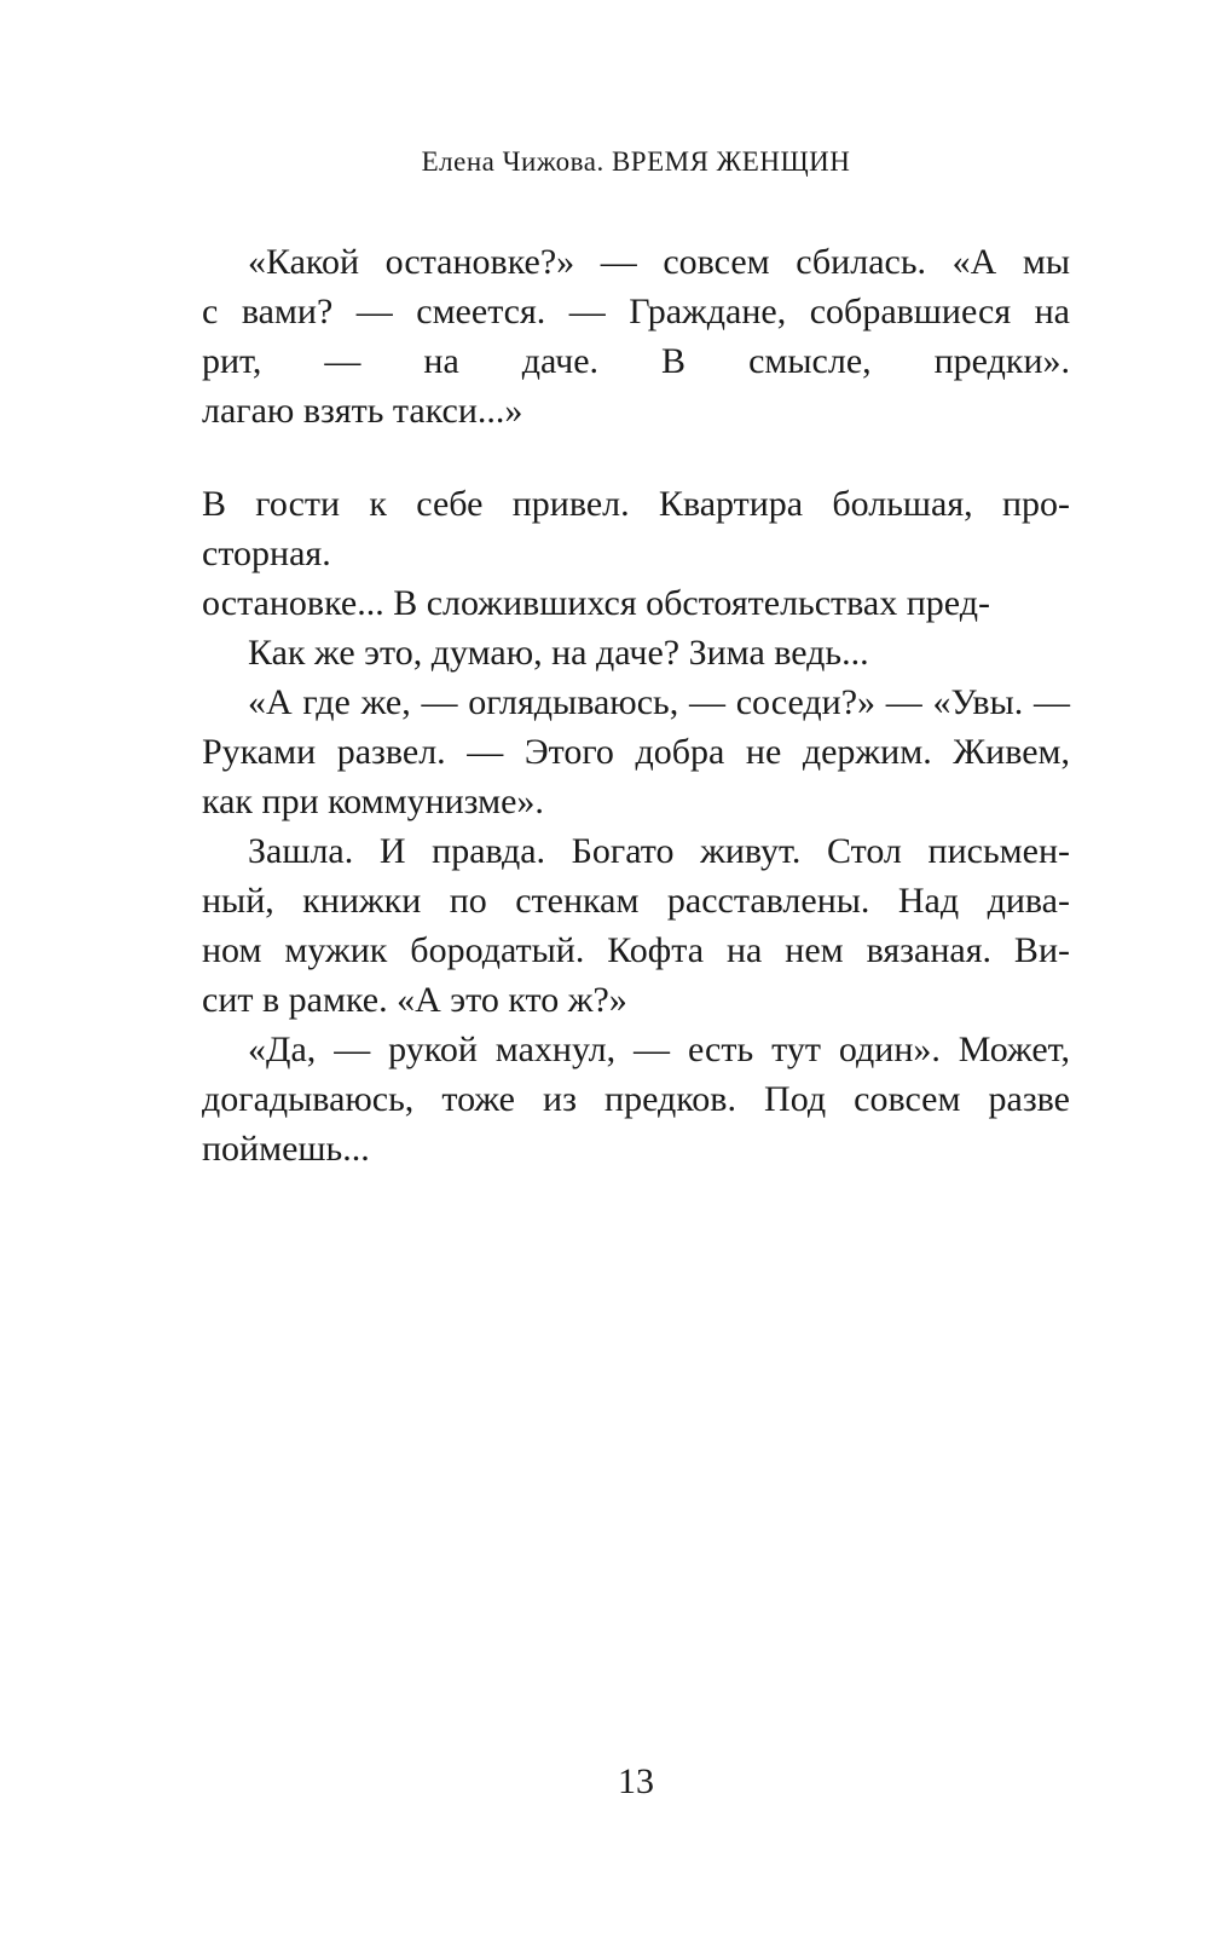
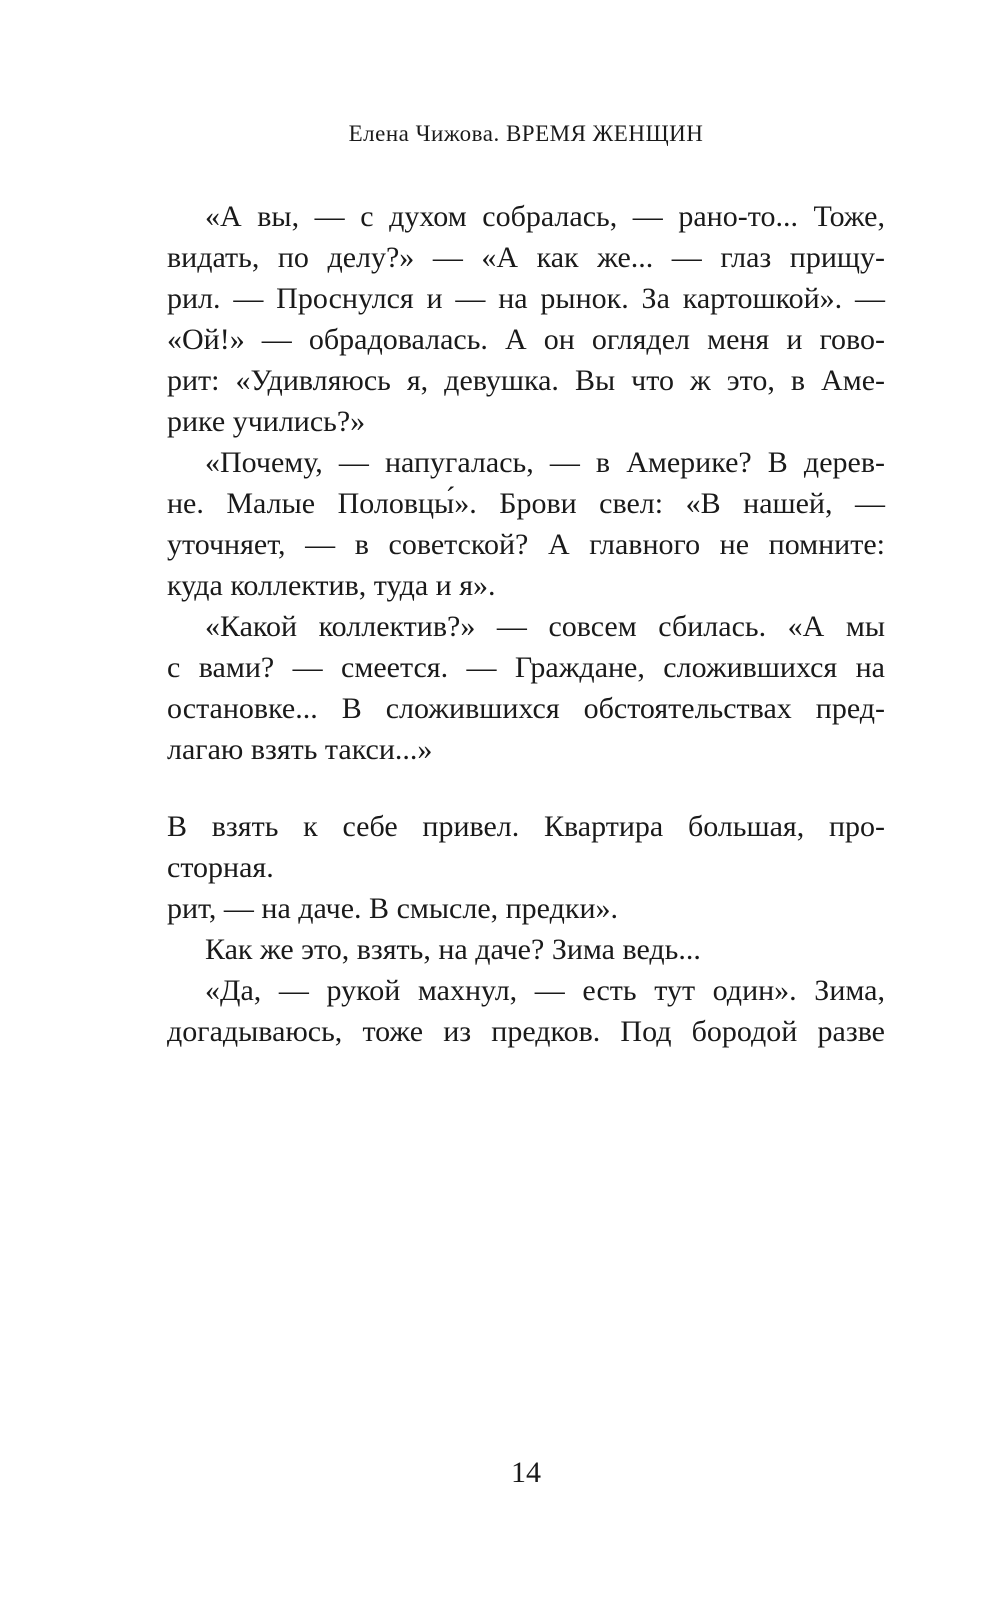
  Елена Чижова. ВРЕМЯ ЖЕНЩИН
+ «А вы, — с духом собралась, — рано-то... Тоже,
+ видать, по делу?» — «А как же... — глаз прищу-
+ рил. — Проснулся и — на рынок. За картошкой». —
+ «Ой!» — обрадовалась. А он оглядел меня и гово-
+ рит: «Удивляюсь я, девушка. Вы что ж это, в Аме-
+ рике учились?»
+ «Почему, — напугалась, — в Америке? В дерев-
+ не. Малые Половцы́». Брови свел: «В нашей, —
+ уточняет, — в советской? А главного не помните:
+ куда коллектив, туда и я».
- «Какой остановке?» — совсем сбилась. «А мы
+ «Какой коллектив?» — совсем сбилась. «А мы
- с вами? — смеется. — Граждане, собравшиеся на
+ с вами? — смеется. — Граждане, сложившихся на
- рит, — на даче. В смысле, предки».
+ остановке... В сложившихся обстоятельствах пред-
  лагаю взять такси...»
- В гости к себе привел. Квартира большая, про-
+ В взять к себе привел. Квартира большая, про-
  сторная.
- остановке... В сложившихся обстоятельствах пред-
+ рит, — на даче. В смысле, предки».
- Как же это, думаю, на даче? Зима ведь...
+ Как же это, взять, на даче? Зима ведь...
- «А где же, — оглядываюсь, — соседи?» — «Увы. —
- Руками развел. — Этого добра не держим. Живем,
- как при коммунизме».
- Зашла. И правда. Богато живут. Стол письмен-
- ный, книжки по стенкам расставлены. Над дива-
- ном мужик бородатый. Кофта на нем вязаная. Ви-
- сит в рамке. «А это кто ж?»
- «Да, — рукой махнул, — есть тут один». Может,
+ «Да, — рукой махнул, — есть тут один». Зима,
- догадываюсь, тоже из предков. Под совсем разве
+ догадываюсь, тоже из предков. Под бородой разве
- поймешь...
- 13
+ 14
